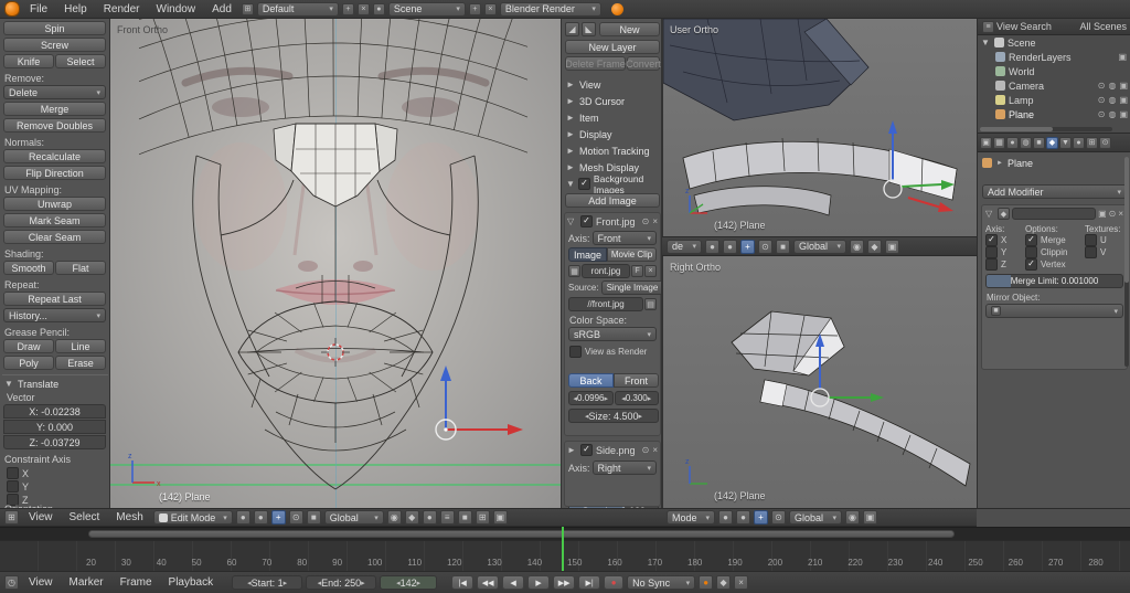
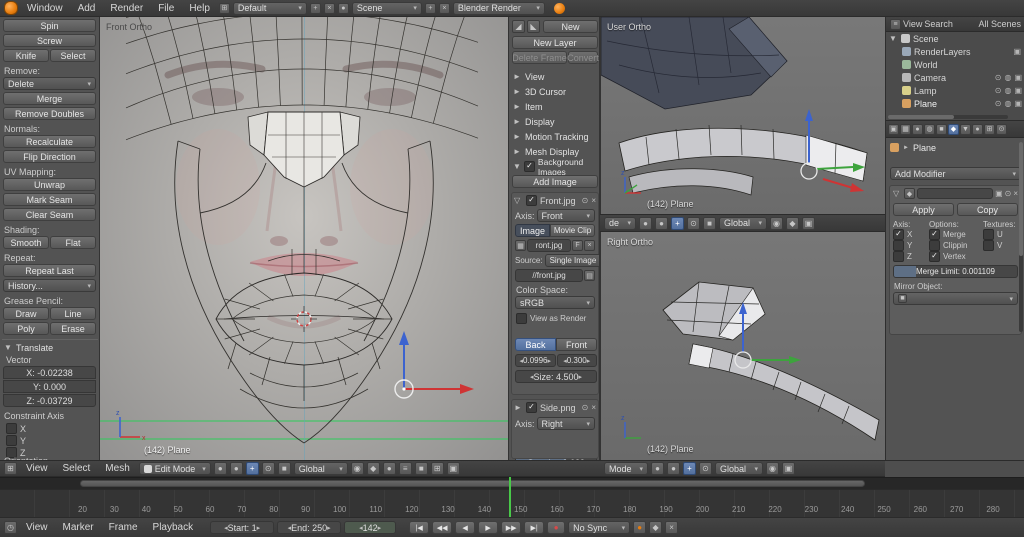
- File
+ Window
- Help
+ Add
  Render
- Window
+ File
- Add
+ Help
  Default
  Scene
  Blender Render
  Spin
  Screw
  Knife
  Select
  Remove:
  Delete
  Merge
  Remove Doubles
  Normals:
  Recalculate
  Flip Direction
  UV Mapping:
  Unwrap
  Mark Seam
  Clear Seam
  Shading:
  Smooth
  Flat
  Repeat:
  Repeat Last
  History...
  Grease Pencil:
  Draw
  Line
  Poly
  Erase
  ▼
  Translate
  Vector
  X: -0.02238
  Y: 0.000
  Z: -0.03729
  Constraint Axis
  X
  Y
  Z
  Front Ortho
  (142) Plane
  ◢
  ◣
  New
  New Layer
  Delete Frame
  Convert
  ►
  View
  ►
  3D Cursor
  ►
  Item
  ►
  Display
  ►
  Motion Tracking
  ►
  Mesh Display
  ▼
  ✓
  Background Images
  Add Image
  ▽
  ✓
  Front.jpg
  ⊙
  ×
  Axis:
  Front
  Image
  Movie Clip
  ront.jpg
  Source:
  Single Image
  //front.jpg
  Color Space:
  sRGB
  View as Render
  Back
  Front
  0.0996
  0.300
  Size: 4.500
  ►
  ✓
  Side.png
  ⊙
  ×
  Axis:
  Right
  User Ortho
  (142) Plane
  de
  ●
  ●
  +
  ⊙
  ■
  Global
  ◉
  ◆
  ▣
  Right Ortho
  (142) Plane
  View
  Search
  All Scenes
  ▼
  Scene
  RenderLayers
  ▣
  World
  Camera
  ⊙
  ◍
  ▣
  Lamp
  ⊙
  ◍
  ▣
  Plane
  ⊙
  ◍
  ▣
  Plane
  Add Modifier
  ▽
  ▣
  ⊙
  ×
+ Apply
+ Copy
  Axis:
  ✓
  X
  Y
  Z
  Options:
  ✓
  Merge
  Clippin
  ✓
  Vertex
  Textures:
  U
  V
- Merge Limit: 0.001000
+ Merge Limit: 0.001109
  Mirror Object:
  ⊞
  View
  Select
  Mesh
  Edit Mode
  ●
  ●
  +
  ⊙
  ■
  Global
  ◉
  ◆
  ●
  ≡
  ■
  ⊞
  ▣
  Mode
  ●
  ●
  +
  ⊙
  Global
  ◉
  ▣
  20
  30
  40
  50
  60
  70
  80
  90
  100
  110
  120
  130
  140
  150
  160
  170
  180
  190
  200
  210
  220
  230
  240
  250
  260
  270
  280
  ◷
  View
  Marker
  Frame
  Playback
  Start: 1
  End: 250
  142
  ●
  No Sync
  ●
  ◆
  ×
